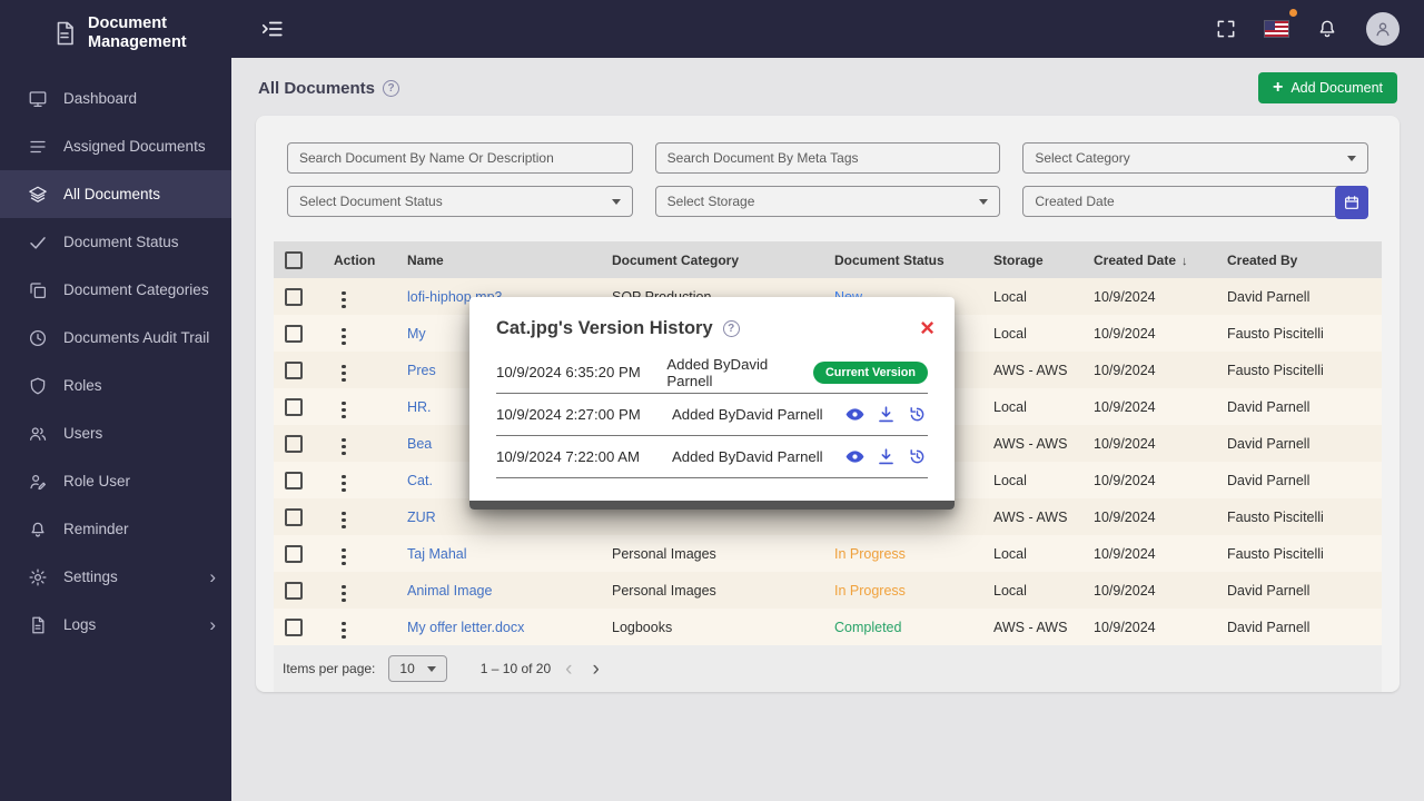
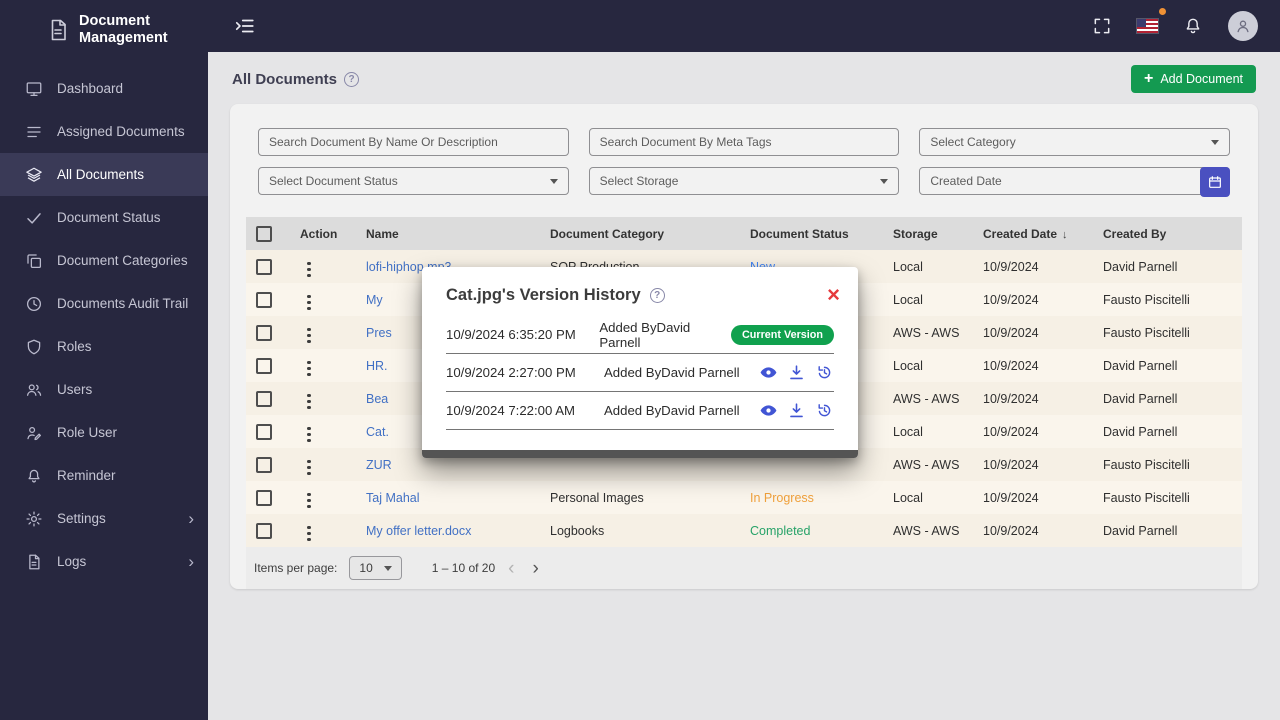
  Document
  Management
  Dashboard
  Assigned Documents
  All Documents
  Document Status
  Document Categories
  Documents Audit Trail
  Roles
  Users
  Role User
  Reminder
  Settings
  ›
  Logs
  ›
  All Documents
  ?
  +
  Add Document
  Search Document By Name Or Description
  Search Document By Meta Tags
  Select Category
  Select Document Status
  Select Storage
  Created Date
  	Action	Name	Document Category	Document Status	Storage	Created Date ↓	Created By
  		My			Local	10/9/2024	Fausto Piscitelli
  		Pres			AWS - AWS	10/9/2024	Fausto Piscitelli
  		HR.			Local	10/9/2024	David Parnell
  		Bea			AWS - AWS	10/9/2024	David Parnell
  		Cat.			Local	10/9/2024	David Parnell
  		ZUR			AWS - AWS	10/9/2024	Fausto Piscitelli
  		Taj Mahal	Personal Images	In Progress	Local	10/9/2024	Fausto Piscitelli
- 		Animal Image	Personal Images	In Progress	Local	10/9/2024	David Parnell
  		My offer letter.docx	Logbooks	Completed	AWS - AWS	10/9/2024	David Parnell
  Items per page:
  10
  1 – 10 of 20
  ‹
  ›
  Cat.jpg's Version History
  ?
  ×
  10/9/2024 6:35:20 PM
  Added ByDavid Parnell
  Current Version
  10/9/2024 2:27:00 PM
  Added ByDavid Parnell
  10/9/2024 7:22:00 AM
  Added ByDavid Parnell
